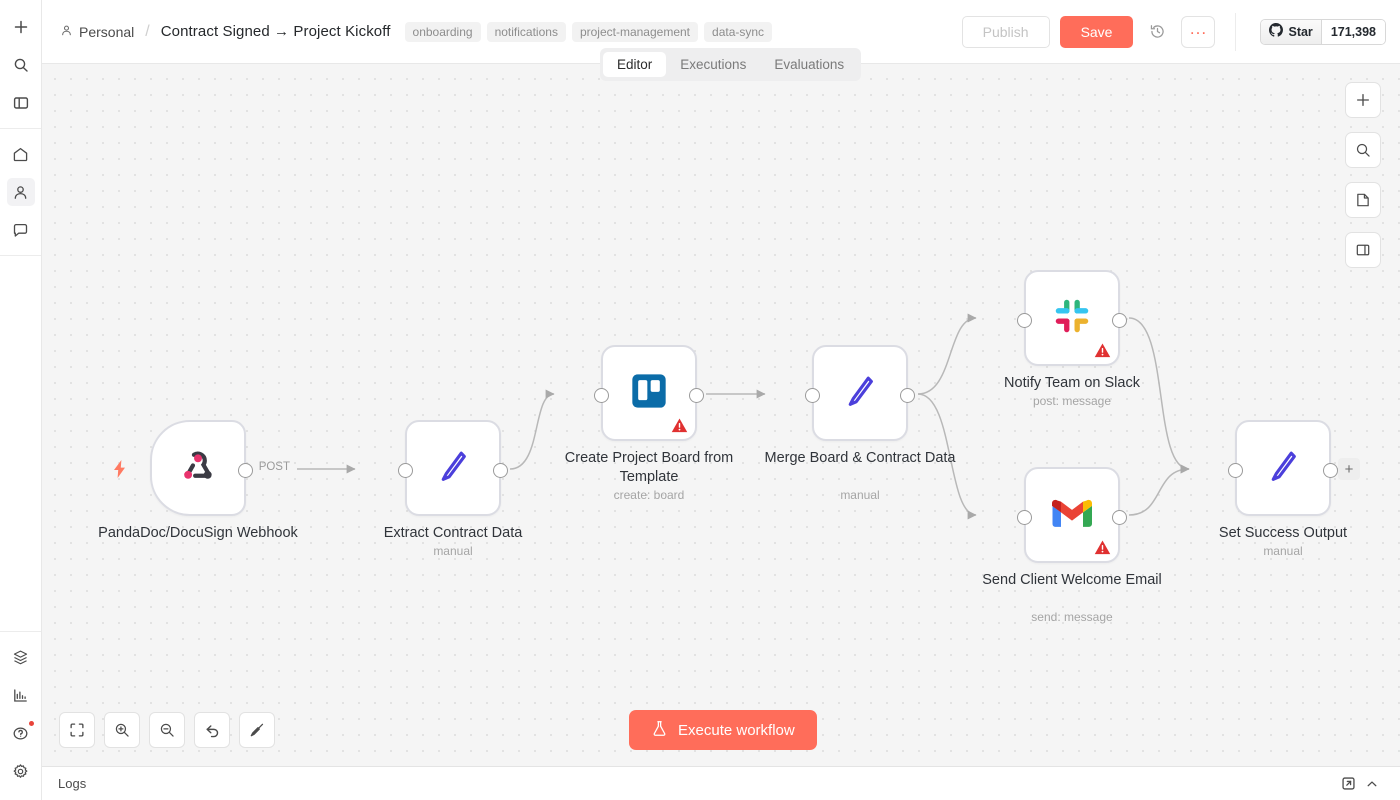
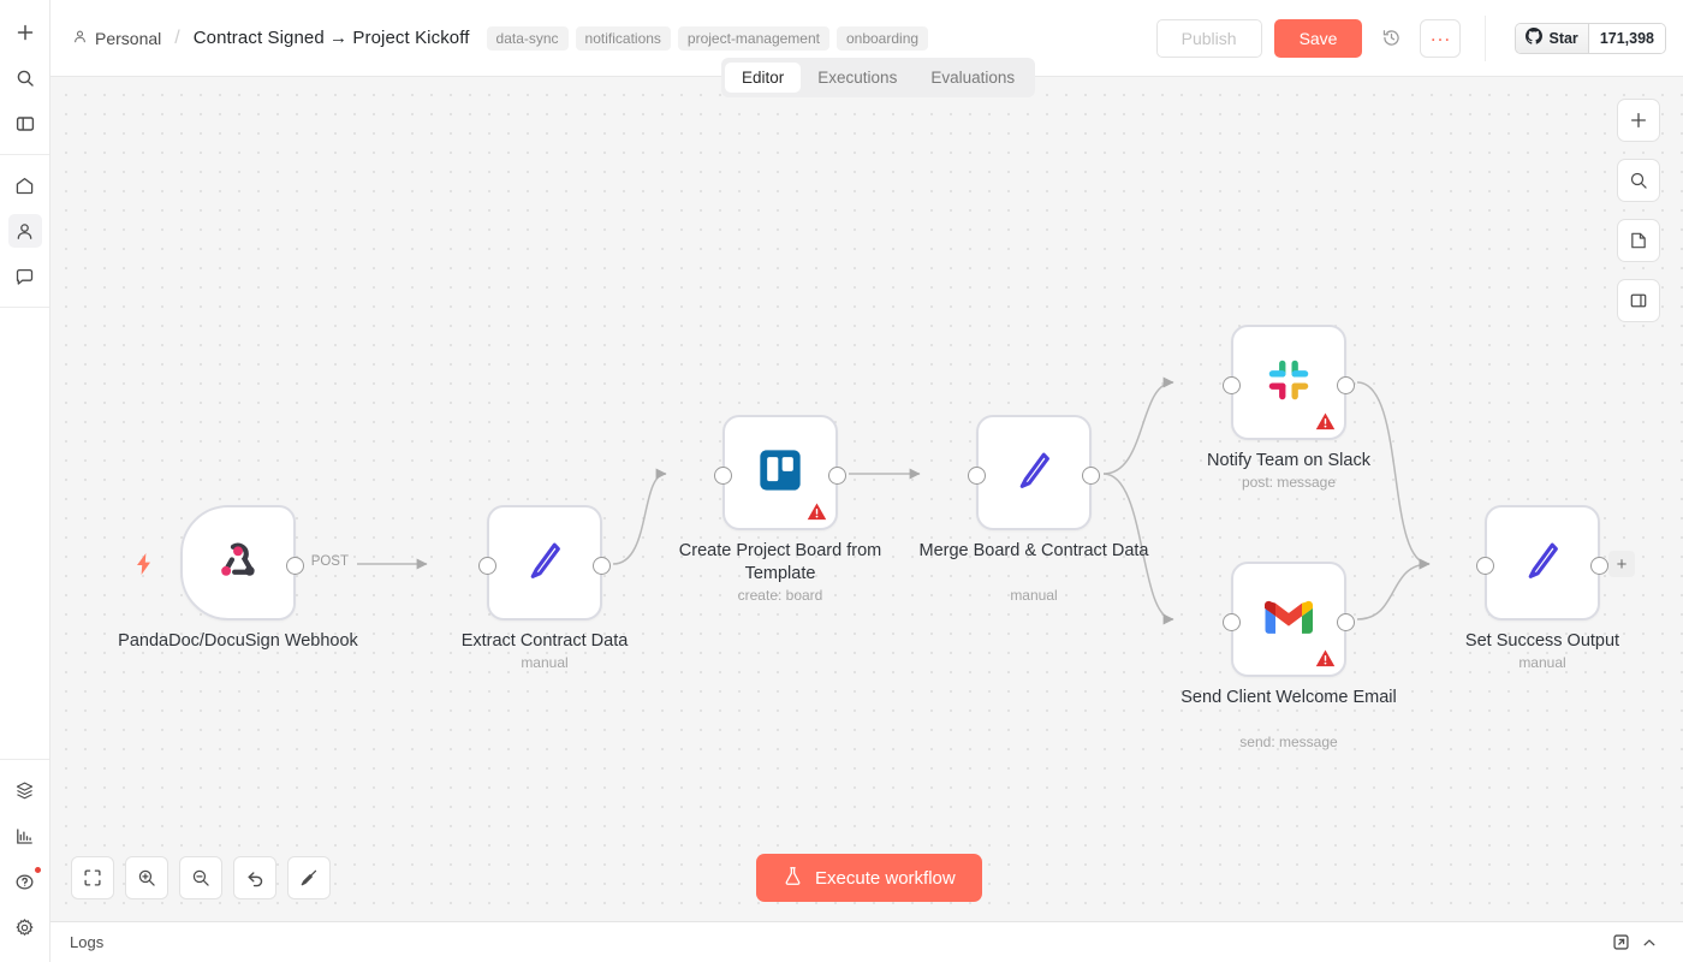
  Personal
  /
  Contract Signed → Project Kickoff
- onboarding
+ data-sync
  notifications
  project-management
- data-sync
+ onboarding
  Publish
  Save
  ...
  Star
  171,398
  Editor
  Executions
  Evaluations
  POST
  PandaDoc/DocuSign Webhook
  Extract Contract Data
  manual
  Create Project Board from Template
  create: board
  Merge Board & Contract Data
  manual
  Notify Team on Slack
  post: message
  Send Client Welcome Email
  send: message
  Set Success Output
  manual
  +
  Execute workflow
  Logs
